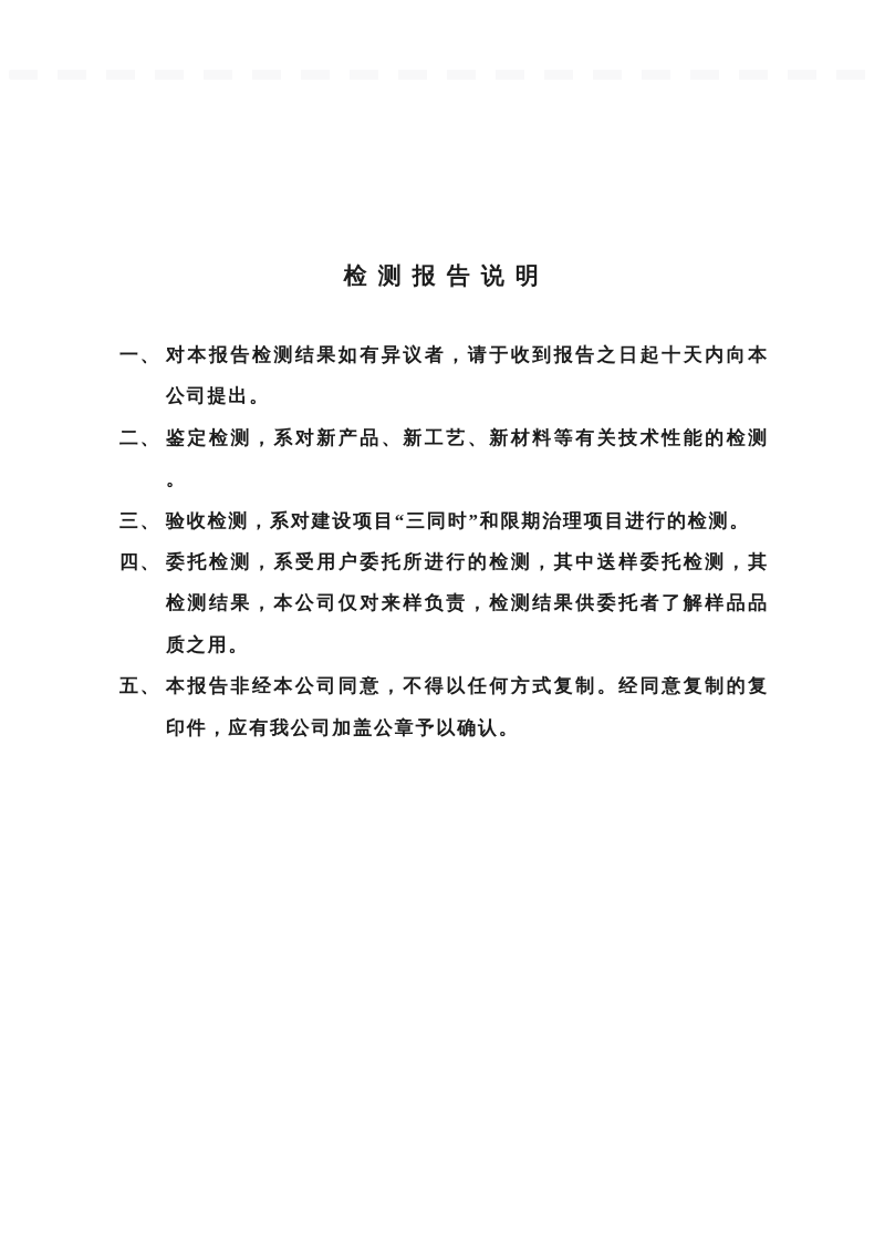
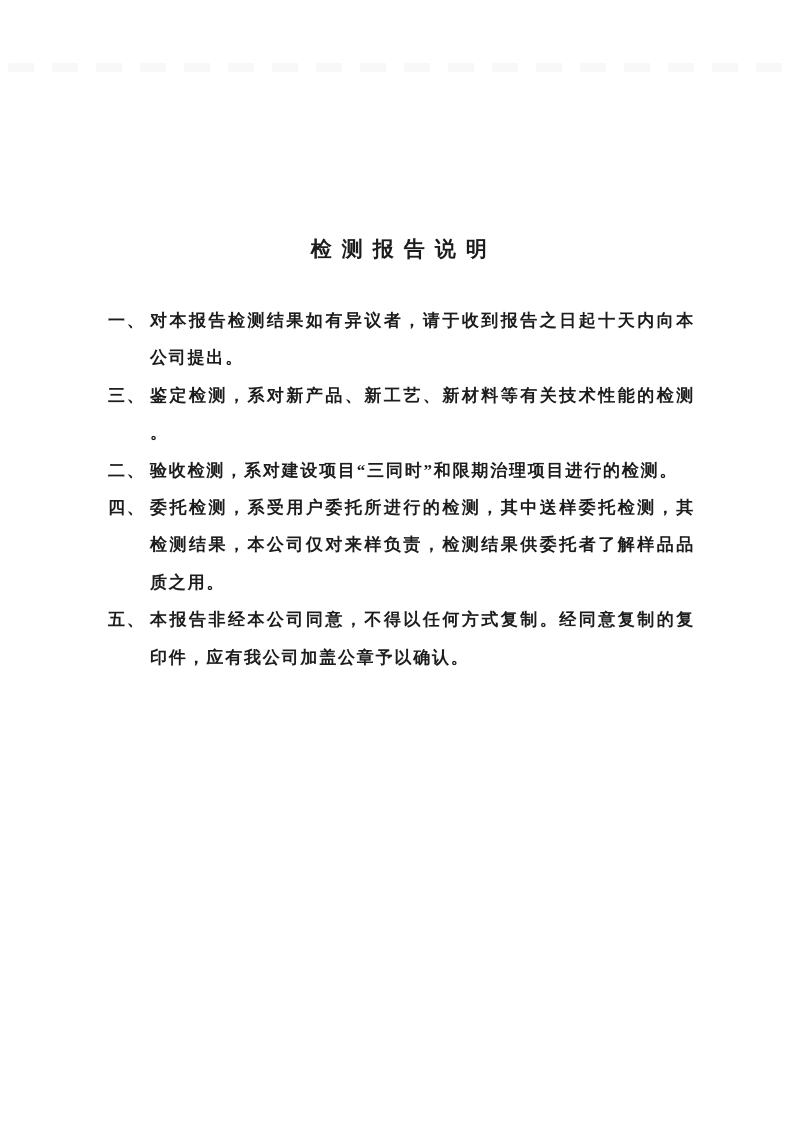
  检 测 报 告 说 明
  一、
  对本报告检测结果如有异议者，请于收到报告之日起十天内向本公司提出。
- 二、
+ 三、
  鉴定检测，系对新产品、新工艺、新材料等有关技术性能的检测。
- 三、
+ 二、
  验收检测，系对建设项目“三同时”和限期治理项目进行的检测。
  四、
  委托检测，系受用户委托所进行的检测，其中送样委托检测，其检测结果，本公司仅对来样负责，检测结果供委托者了解样品品质之用。
  五、
  本报告非经本公司同意，不得以任何方式复制。经同意复制的复印件，应有我公司加盖公章予以确认。
